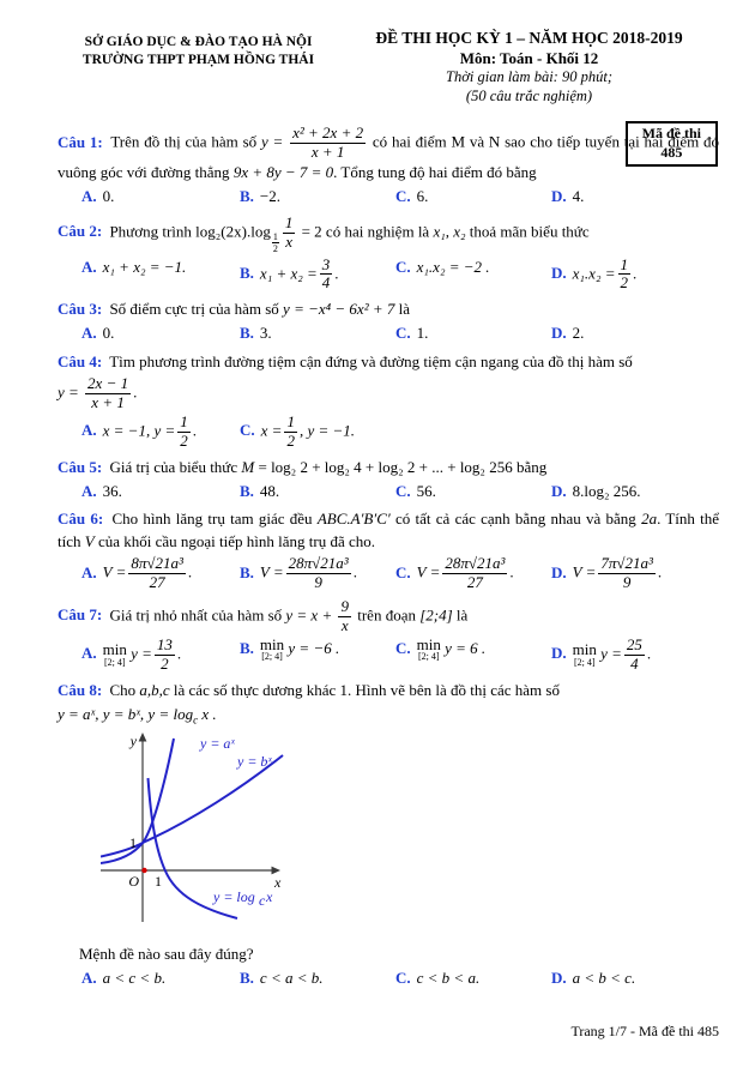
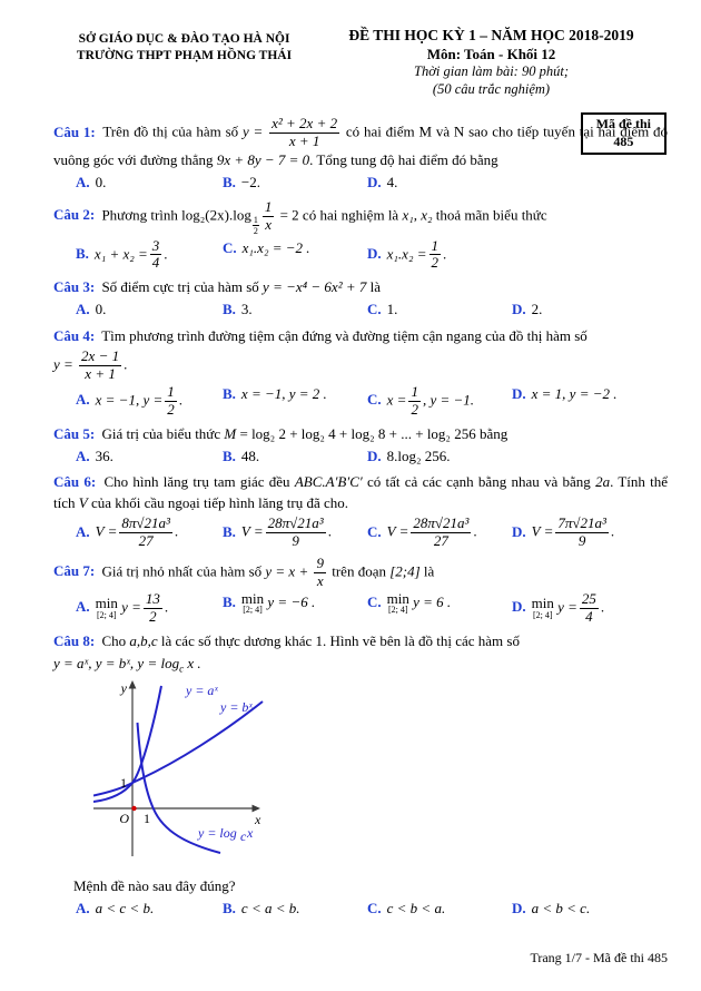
  SỞ GIÁO DỤC & ĐÀO TẠO HÀ NỘI
  TRƯỜNG THPT PHẠM HỒNG THÁI
  ĐỀ THI HỌC KỲ 1 – NĂM HỌC 2018-2019
  Môn: Toán - Khối 12
  Thời gian làm bài: 90 phút;
  (50 câu trắc nghiệm)
  Mã đề thi
  485
  Câu 1: Trên đồ thị của hàm số y =
  x² + 2x + 2
  x + 1
  có hai điểm M và N sao cho tiếp tuyến tại hai điểm đó vuông góc với đường thẳng 9x + 8y − 7 = 0. Tổng tung độ hai điểm đó bằng
  A. 0.
  B. −2.
- C. 6.
  D. 4.
  Câu 2: Phương trình log₂(2x).log
  1
  2
  1
  x
  = 2 có hai nghiệm là x₁, x₂ thoả mãn biểu thức
- A. x₁ + x₂ = −1.
  B. x₁ + x₂ =
  3
  4
  .
  C. x₁.x₂ = −2 .
  D. x₁.x₂ =
  1
  2
  .
  Câu 3: Số điểm cực trị của hàm số y = −x⁴ − 6x² + 7 là
  A. 0.
  B. 3.
  C. 1.
  D. 2.
  Câu 4: Tìm phương trình đường tiệm cận đứng và đường tiệm cận ngang của đồ thị hàm số
  y =
  2x − 1
  x + 1
  .
  A. x = −1, y =
  1
  2
  .
+ B. x = −1, y = 2 .
  C. x =
  1
  2
  , y = −1.
+ D. x = 1, y = −2 .
- Câu 5: Giá trị của biểu thức M = log₂ 2 + log₂ 4 + log₂ 2 + ... + log₂ 256 bằng
+ Câu 5: Giá trị của biểu thức M = log₂ 2 + log₂ 4 + log₂ 8 + ... + log₂ 256 bằng
  A. 36.
  B. 48.
- C. 56.
  D. 8.log₂ 256.
  Câu 6: Cho hình lăng trụ tam giác đều ABC.A′B′C′ có tất cả các cạnh bằng nhau và bằng 2a. Tính thể tích V của khối cầu ngoại tiếp hình lăng trụ đã cho.
  A. V =
  8π√21a³
  27
  .
  B. V =
  28π√21a³
  9
  .
  C. V =
  28π√21a³
  27
  .
  D. V =
  7π√21a³
  9
  .
  Câu 7: Giá trị nhỏ nhất của hàm số y = x +
  9
  x
  trên đoạn [2;4] là
  A.
  min
  [2; 4]
  y =
  13
  2
  .
  B.
  min
  [2; 4]
  y = −6 .
  C.
  min
  [2; 4]
  y = 6 .
  D.
  min
  [2; 4]
  y =
  25
  4
  .
  Câu 8: Cho a,b,c là các số thực dương khác 1. Hình vẽ bên là đồ thị các hàm số
  y = aˣ, y = bˣ, y = logc x .
  y
  x
  O
  1
  1
  y = aˣ
  y = bˣ
  y = log
  c
  x
  Mệnh đề nào sau đây đúng?
  A. a < c < b.
  B. c < a < b.
  C. c < b < a.
  D. a < b < c.
  Trang 1/7 - Mã đề thi 485
